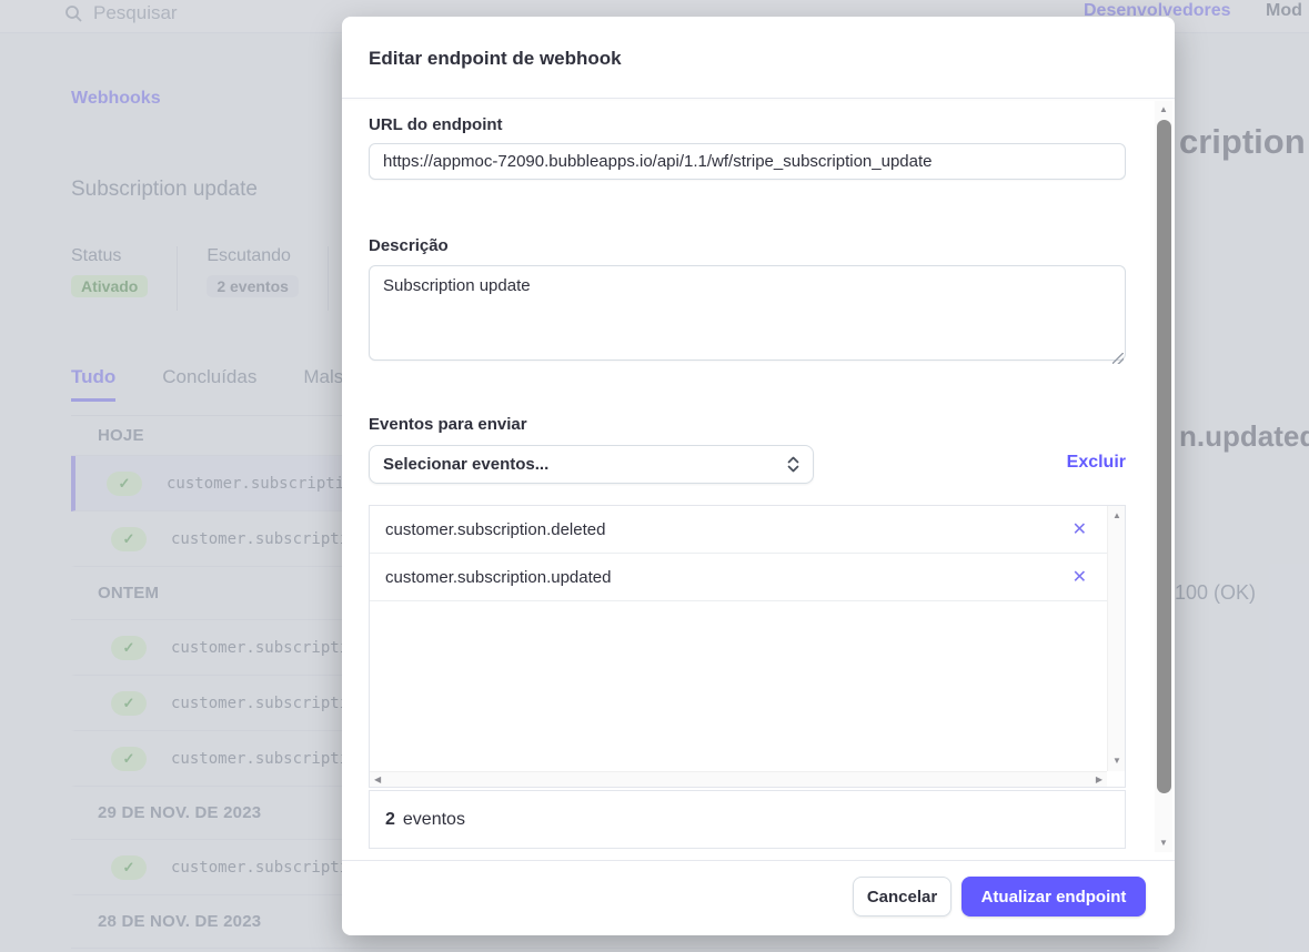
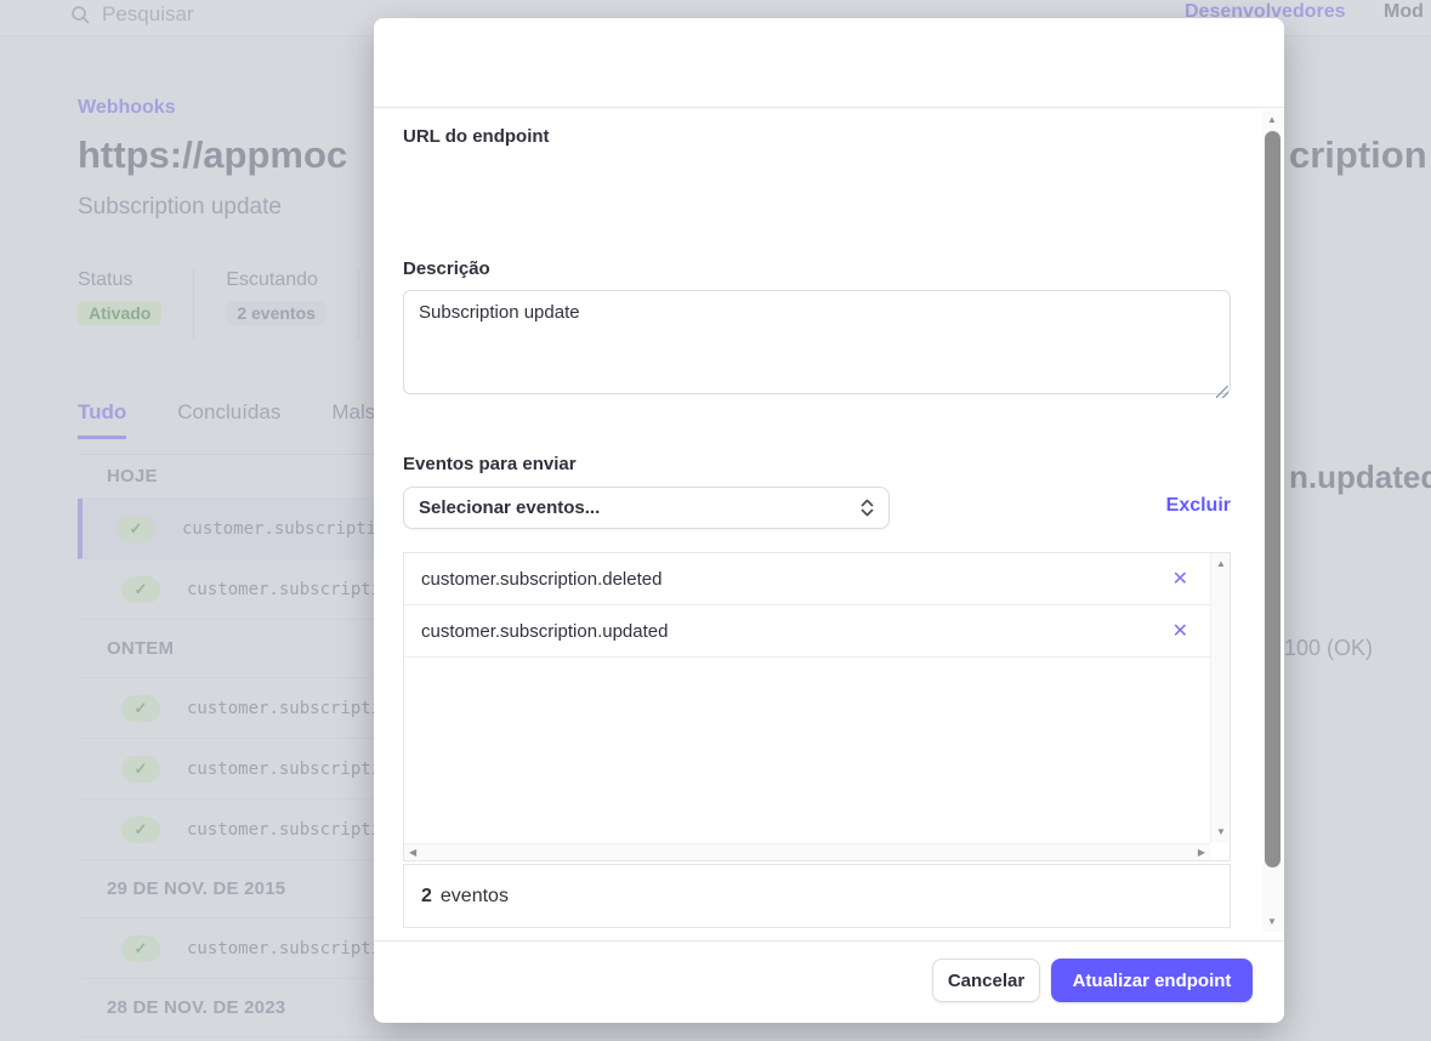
  Pesquisar
  Desenvolvedores
  Mod
  Webhooks
+ https://appmoc
  cription
  Subscription update
  Status
  Ativado
  Escutando
  2 eventos
  Tudo
  Concluídas
  Mals
  HOJE
  ✓
  customer.subscripti
  ✓
  customer.subscript
  ONTEM
  ✓
  customer.subscript
  ✓
  customer.subscript
  ✓
  customer.subscript
- 29 DE NOV. DE 2023
+ 29 DE NOV. DE 2015
  ✓
  customer.subscript
  28 DE NOV. DE 2023
  n.updated
  100 (OK)
- Editar endpoint de webhook
  URL do endpoint
- https://appmoc-72090.bubbleapps.io/api/1.1/wf/stripe_subscription_update
  Descrição
  Subscription update
  Eventos para enviar
  Selecionar eventos...
  Excluir
  customer.subscription.deleted
  ✕
  customer.subscription.updated
  ✕
  ▲
  ▼
  ◀
  ▶
  2
  eventos
  Cancelar
  Atualizar endpoint
  ▲
  ▼
